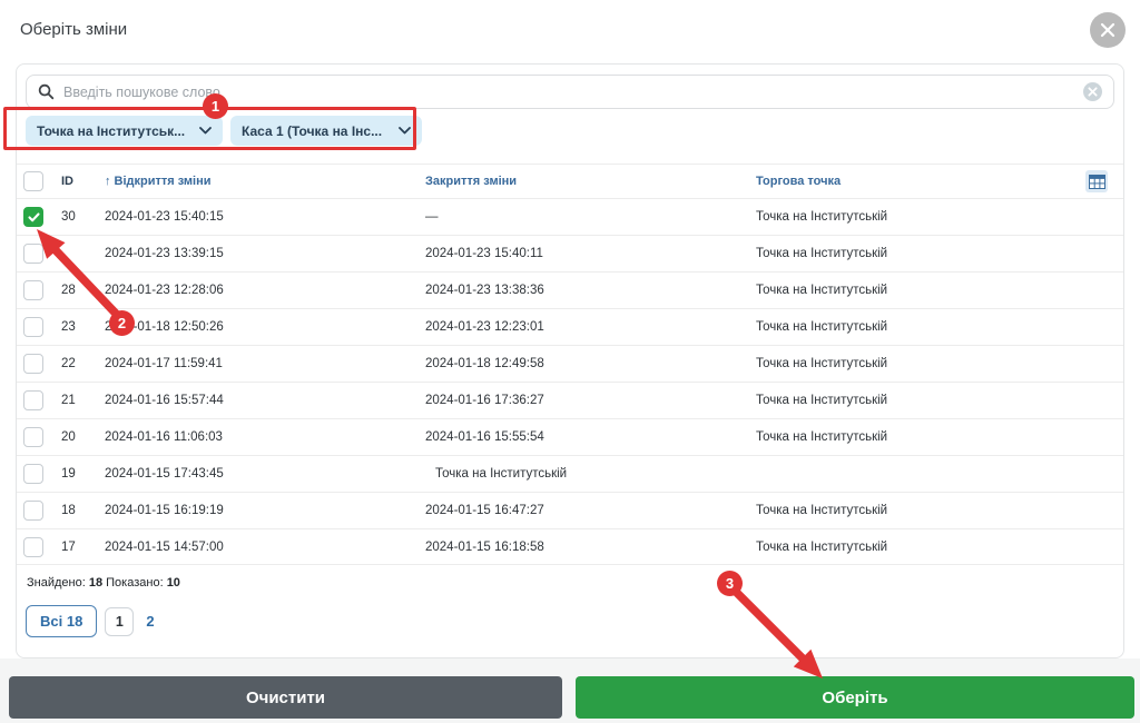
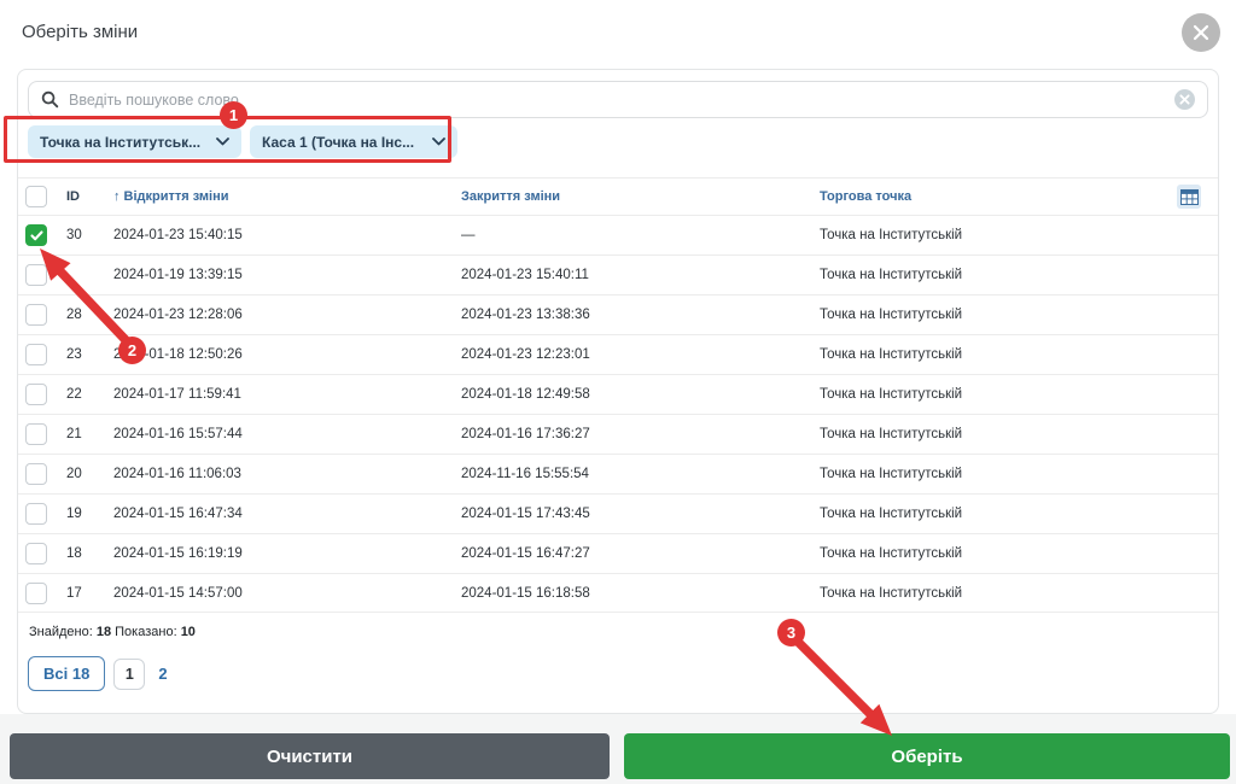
  Оберіть зміни
  Введіть пошукове слово
  Точка на Інститутськ...
  Каса 1 (Точка на Інс...
  ID
  ↑ Відкриття зміни
  Закриття зміни
  Торгова точка
  30
  2024-01-23 15:40:15
  —
  Точка на Інститутській
- 2024-01-23 13:39:15
+ 2024-01-19 13:39:15
  2024-01-23 15:40:11
  Точка на Інститутській
  28
  2024-01-23 12:28:06
  2024-01-23 13:38:36
  Точка на Інститутській
  23
  2-01-18 12:50:26
  2024-01-23 12:23:01
  Точка на Інститутській
  22
  2024-01-17 11:59:41
  2024-01-18 12:49:58
  Точка на Інститутській
  21
  2024-01-16 15:57:44
  2024-01-16 17:36:27
  Точка на Інститутській
  20
  2024-01-16 11:06:03
- 2024-01-16 15:55:54
+ 2024-11-16 15:55:54
  Точка на Інститутській
  19
+ 2024-01-15 16:47:34
  2024-01-15 17:43:45
  Точка на Інститутській
  18
  2024-01-15 16:19:19
  2024-01-15 16:47:27
  Точка на Інститутській
  17
  2024-01-15 14:57:00
  2024-01-15 16:18:58
  Точка на Інститутській
  Знайдено: 18 Показано: 10
  Всі 18
  1
  2
  Очистити
  Оберіть
  1
  2
  3
